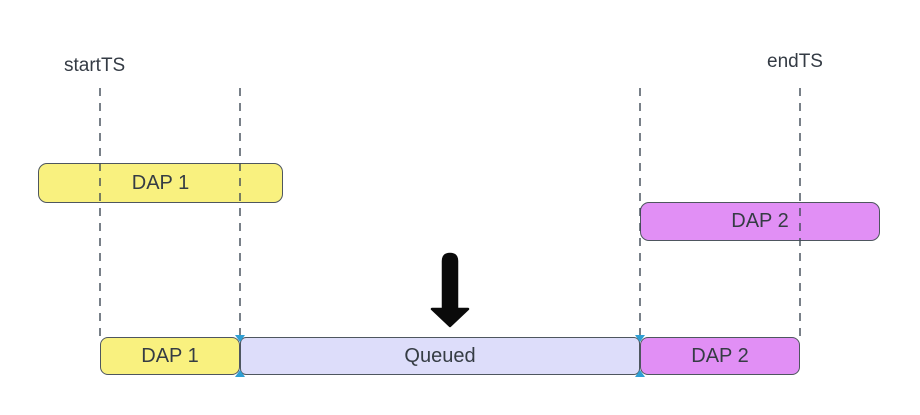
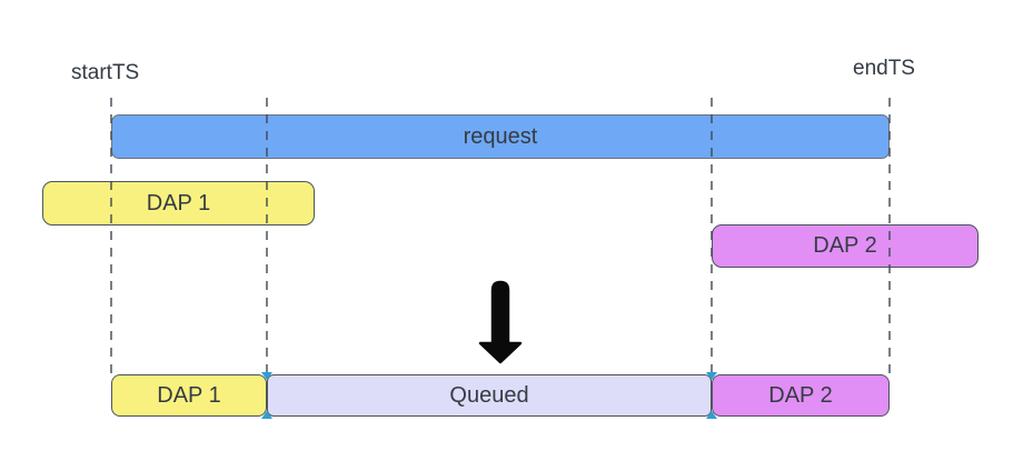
  startTS
  endTS
+ request
  DAP 1
  DAP 2
  DAP 1
  Queued
  DAP 2
